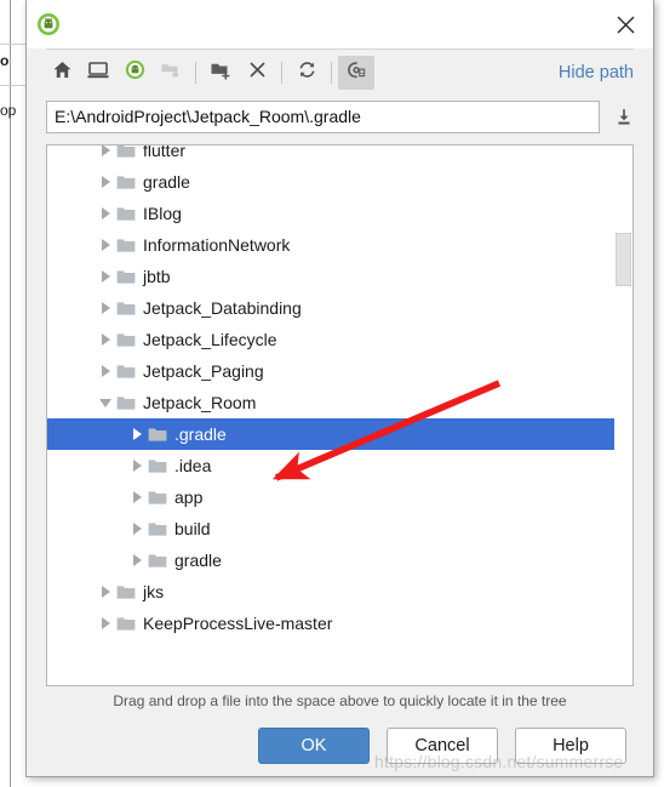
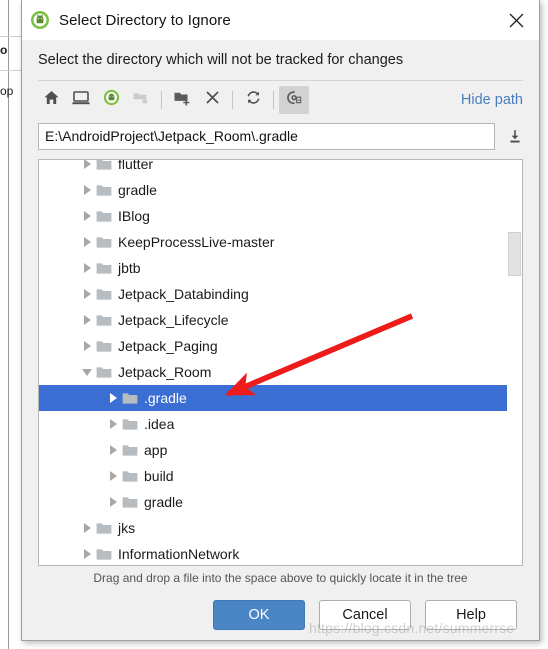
  o
  op
+ Select Directory to Ignore
+ Select the directory which will not be tracked for changes
  Hide path
  E:\AndroidProject\Jetpack_Room\.gradle
  flutter
  gradle
  IBlog
- InformationNetwork
+ KeepProcessLive-master
  jbtb
  Jetpack_Databinding
  Jetpack_Lifecycle
  Jetpack_Paging
  Jetpack_Room
  .gradle
  .idea
  app
  build
  gradle
  jks
- KeepProcessLive-master
+ InformationNetwork
  Drag and drop a file into the space above to quickly locate it in the tree
  OK
  Cancel
  Help
  https://blog.csdn.net/summerrse
